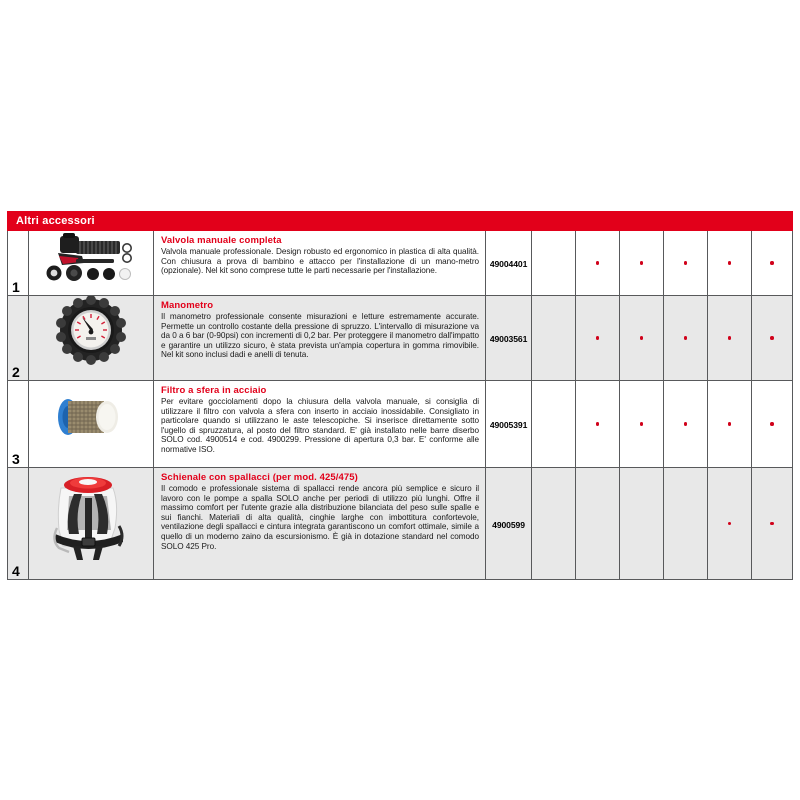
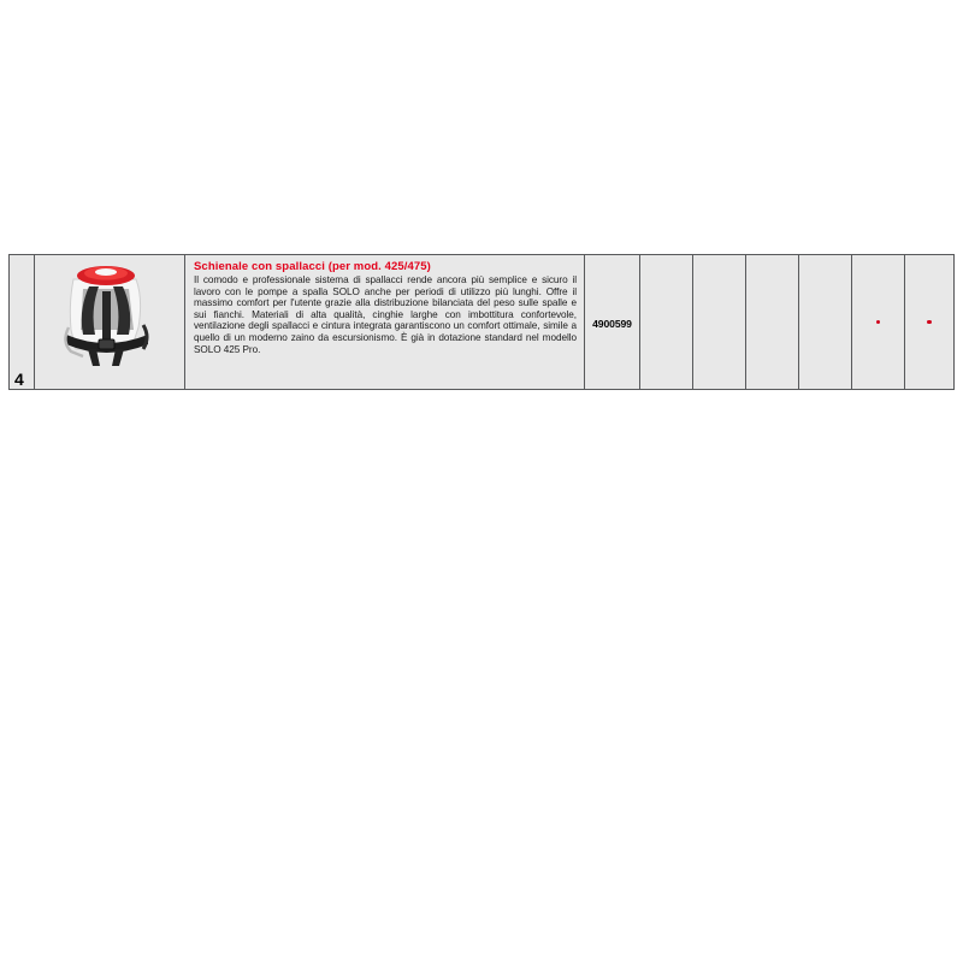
- Altri accessori
- 1		Valvola manuale completa Valvola manuale professionale. Design robusto ed ergonomico in plastica di alta qualità. Con chiusura a prova di bambino e attacco per l'installazione di un mano-metro (opzionale). Nel kit sono comprese tutte le parti necessarie per l'installazione.	49004401
- 2		Manometro Il manometro professionale consente misurazioni e letture estremamente accurate. Permette un controllo costante della pressione di spruzzo. L'intervallo di misurazione va da 0 a 6 bar (0-90psi) con incrementi di 0,2 bar. Per proteggere il manometro dall'impatto e garantire un utilizzo sicuro, è stata prevista un'ampia copertura in gomma rimovibile. Nel kit sono inclusi dadi e anelli di tenuta.	49003561
- 3		Filtro a sfera in acciaio Per evitare gocciolamenti dopo la chiusura della valvola manuale, si consiglia di utilizzare il filtro con valvola a sfera con inserto in acciaio inossidabile. Consigliato in particolare quando si utilizzano le aste telescopiche. Si inserisce direttamente sotto l'ugello di spruzzatura, al posto del filtro standard. E' già installato nelle barre diserbo SOLO cod. 4900514 e cod. 4900299. Pressione di apertura 0,3 bar. E' conforme alle normative ISO.	49005391
- 4		Schienale con spallacci (per mod. 425/475) Il comodo e professionale sistema di spallacci rende ancora più semplice e sicuro il lavoro con le pompe a spalla SOLO anche per periodi di utilizzo più lunghi. Offre il massimo comfort per l'utente grazie alla distribuzione bilanciata del peso sulle spalle e sui fianchi. Materiali di alta qualità, cinghie larghe con imbottitura confortevole, ventilazione degli spallacci e cintura integrata garantiscono un comfort ottimale, simile a quello di un moderno zaino da escursionismo. È già in dotazione standard nel comodo SOLO 425 Pro.	4900599
+ 4		Schienale con spallacci (per mod. 425/475) Il comodo e professionale sistema di spallacci rende ancora più semplice e sicuro il lavoro con le pompe a spalla SOLO anche per periodi di utilizzo più lunghi. Offre il massimo comfort per l'utente grazie alla distribuzione bilanciata del peso sulle spalle e sui fianchi. Materiali di alta qualità, cinghie larghe con imbottitura confortevole, ventilazione degli spallacci e cintura integrata garantiscono un comfort ottimale, simile a quello di un moderno zaino da escursionismo. È già in dotazione standard nel modello SOLO 425 Pro.	4900599
